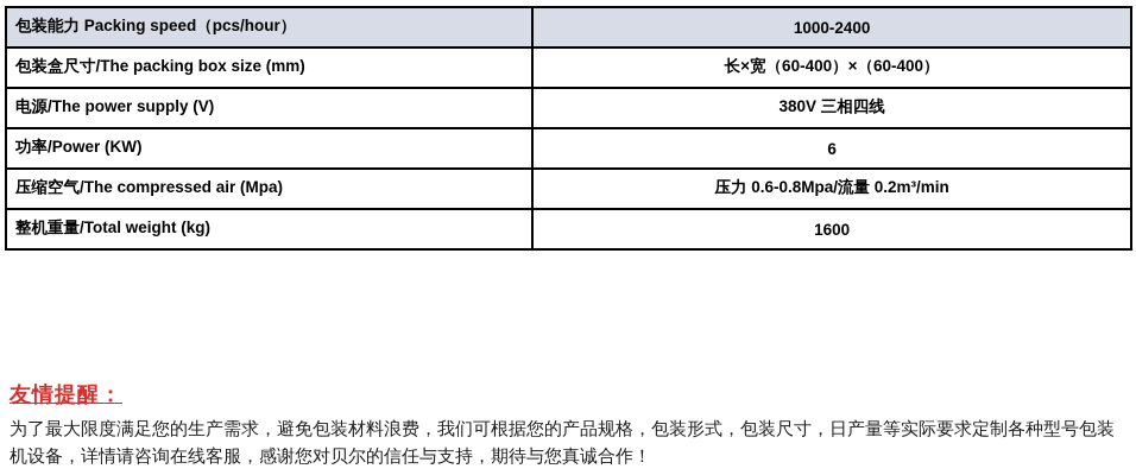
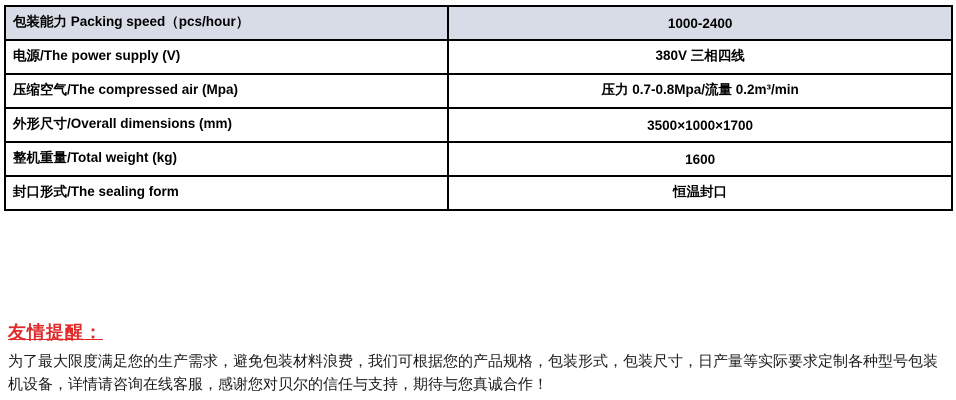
  包装能力 Packing speed（pcs/hour）	1000-2400
- 包装盒尺寸/The packing box size (mm)	长×宽（60-400）×（60-400）
  电源/The power supply (V)	380V 三相四线
- 功率/Power (KW)	6
- 压缩空气/The compressed air (Mpa)	压力 0.6-0.8Mpa/流量 0.2m³/min
+ 压缩空气/The compressed air (Mpa)	压力 0.7-0.8Mpa/流量 0.2m³/min
+ 外形尺寸/Overall dimensions (mm)	3500×1000×1700
  整机重量/Total weight (kg)	1600
+ 封口形式/The sealing form	恒温封口
  友情提醒：
  为了最大限度满足您的生产需求，避免包装材料浪费，我们可根据您的产品规格，包装形式，包装尺寸，日产量等实际要求定制各种型号包装机设备，详情请咨询在线客服，感谢您对贝尔的信任与支持，期待与您真诚合作！
